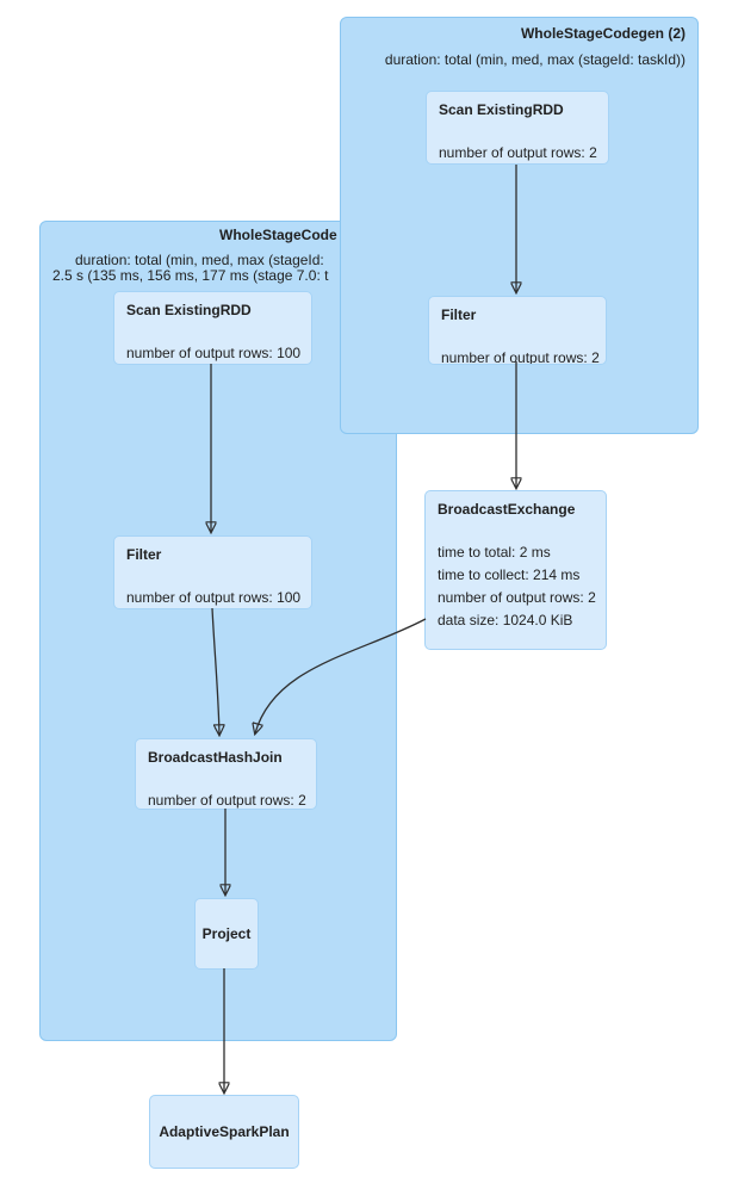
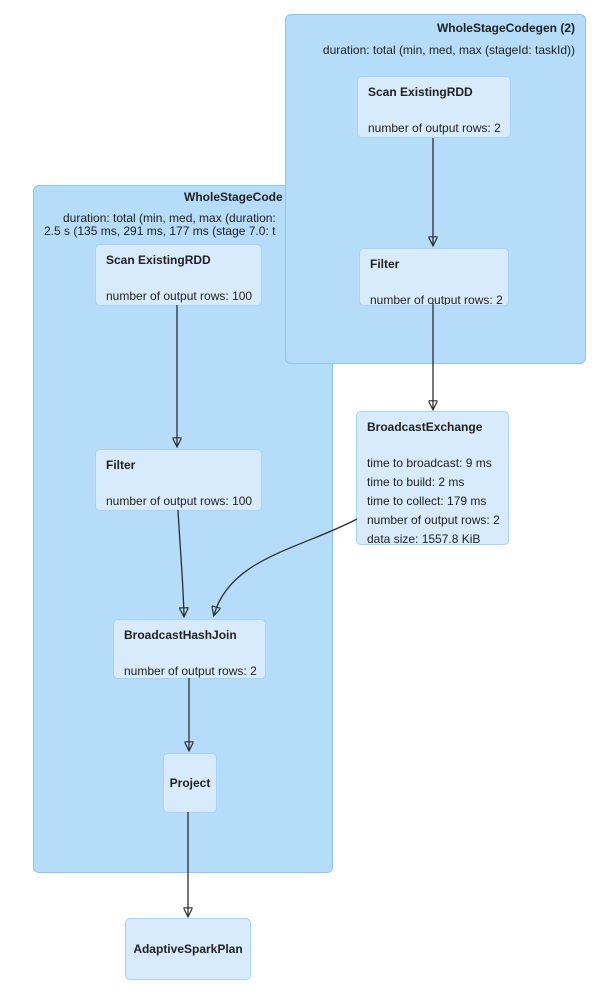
  WholeStageCode
- duration: total (min, med, max (stageId:
+ duration: total (min, med, max (duration:
- 2.5 s (135 ms, 156 ms, 177 ms (stage 7.0: t
+ 2.5 s (135 ms, 291 ms, 177 ms (stage 7.0: t
  Scan ExistingRDD
  number of output rows: 100
  Filter
  number of output rows: 100
  BroadcastHashJoin
  number of output rows: 2
  Project
  WholeStageCodegen (2)
  duration: total (min, med, max (stageId: taskId))
  Scan ExistingRDD
  number of output rows: 2
  Filter
  number of output rows:
  BroadcastExchange
+ time to broadcast: 9 ms
- time to total: 2 ms
+ time to build: 2 ms
- time to collect: 214 ms
+ time to collect: 179 ms
  number of output rows: 2
- data size: 1024.0 KiB
+ data size: 1557.8 KiB
  AdaptiveSparkPlan
